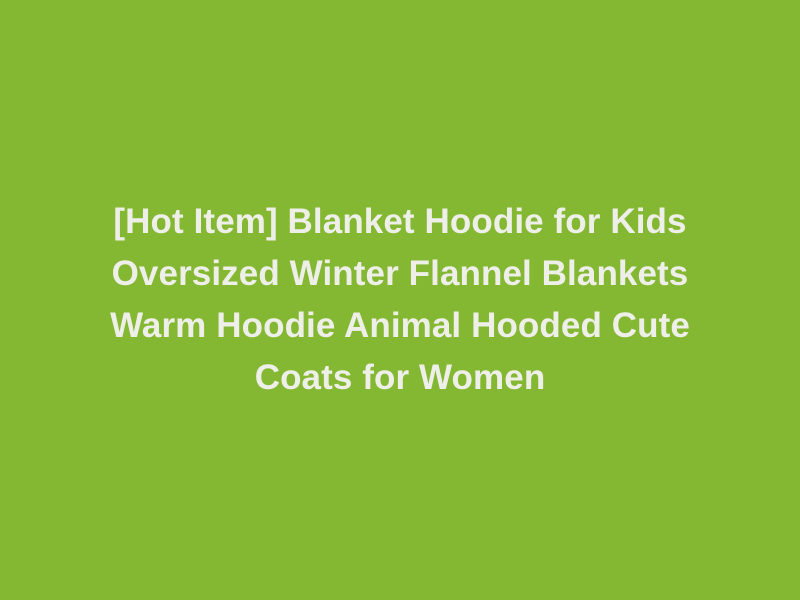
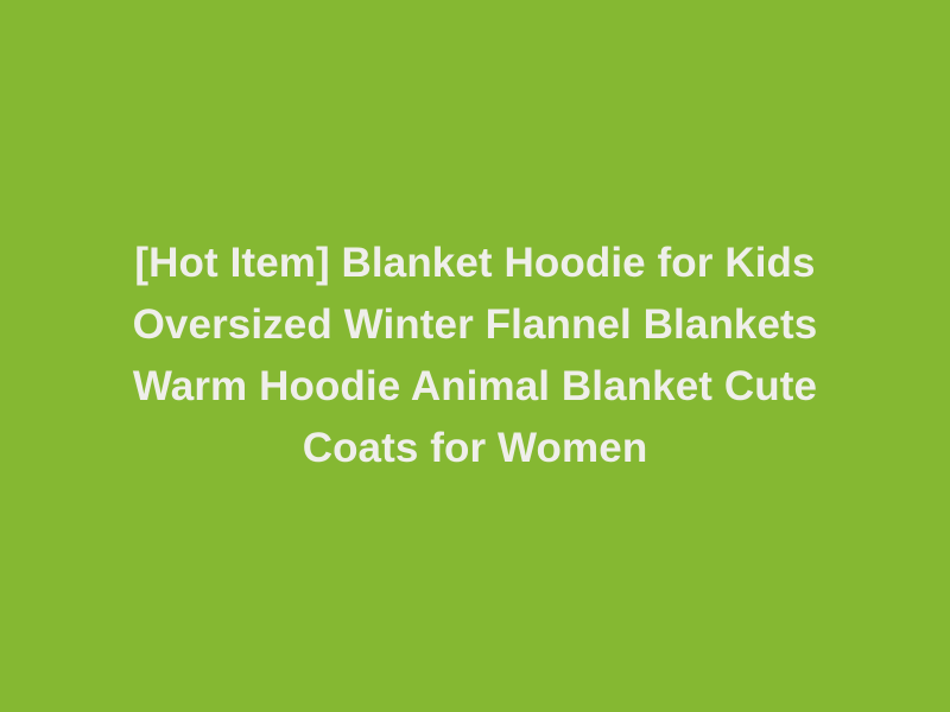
- [Hot Item] Blanket Hoodie for Kids Oversized Winter Flannel Blankets Warm Hoodie Animal Hooded Cute Coats for Women
+ [Hot Item] Blanket Hoodie for Kids Oversized Winter Flannel Blankets Warm Hoodie Animal Blanket Cute Coats for Women
